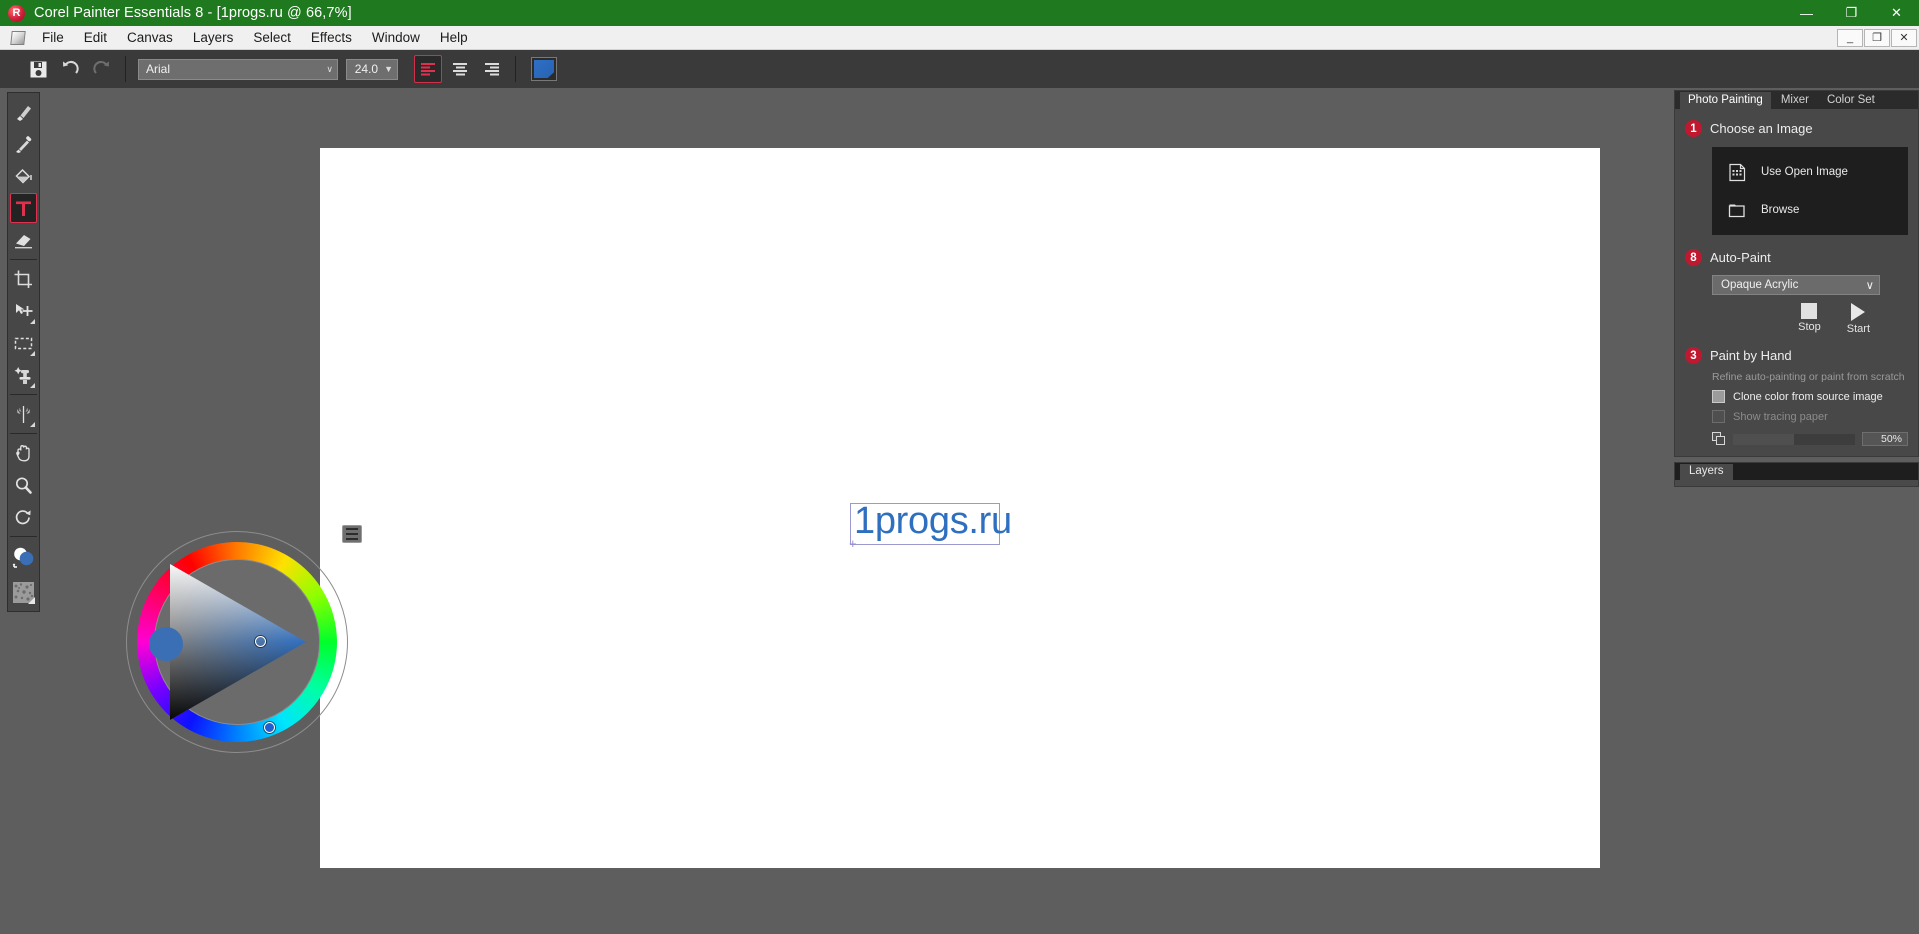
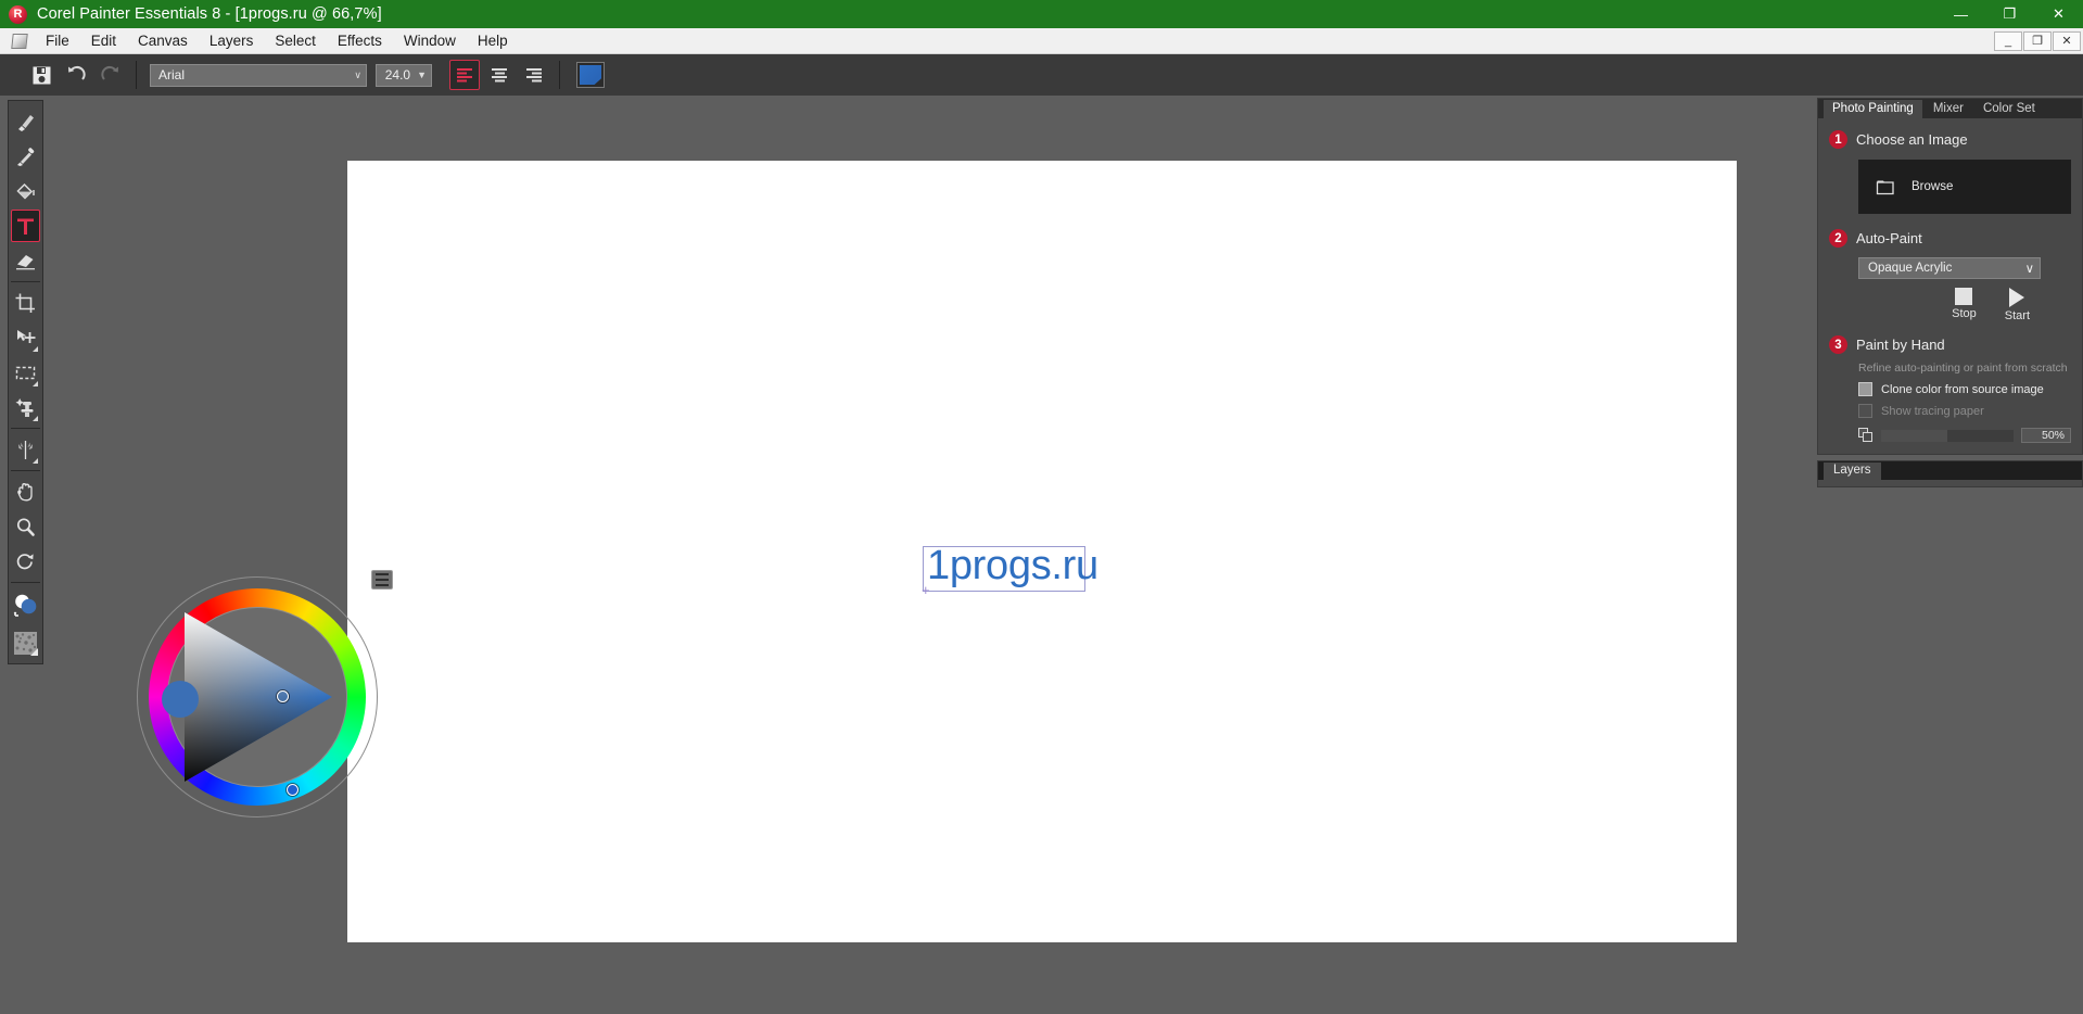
  R
  Corel Painter Essentials 8 - [1progs.ru @ 66,7%]
  —
  ❐
  ✕
  File
  Edit
  Canvas
  Layers
  Select
  Effects
  Window
  Help
  _
  ❐
  ✕
  Arial
  ∨
  24.0
  ▼
  1progs.ru
  +
  Photo Painting
  Mixer
  Color Set
  1
  Choose an Image
- Use Open Image
  Browse
- 8
+ 2
  Auto-Paint
  Opaque Acrylic
  ∨
  Stop
  Start
  3
  Paint by Hand
  Refine auto-painting or paint from scratch
  Clone color from source image
  Show tracing paper
  50%
  Layers
